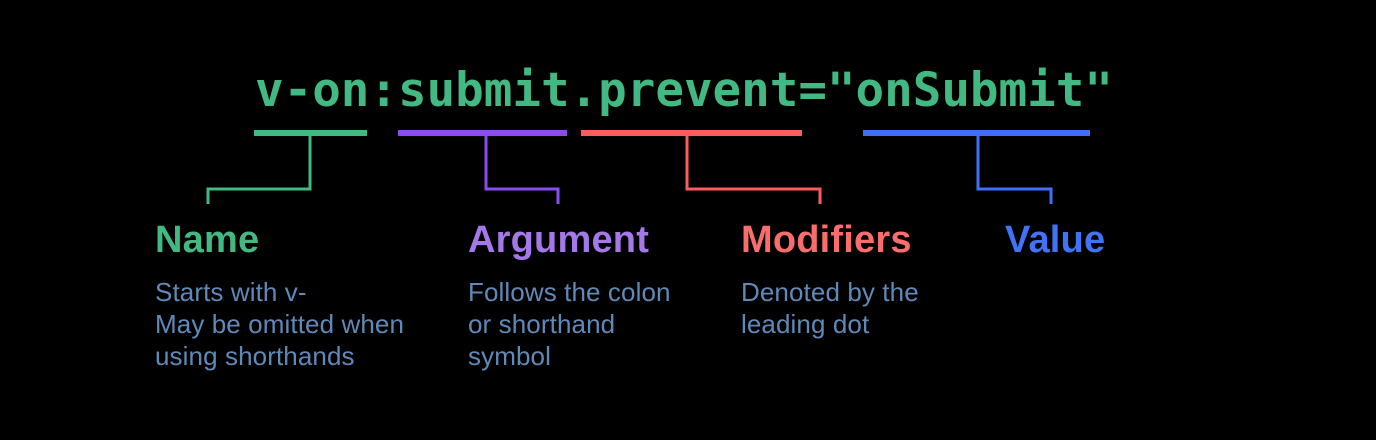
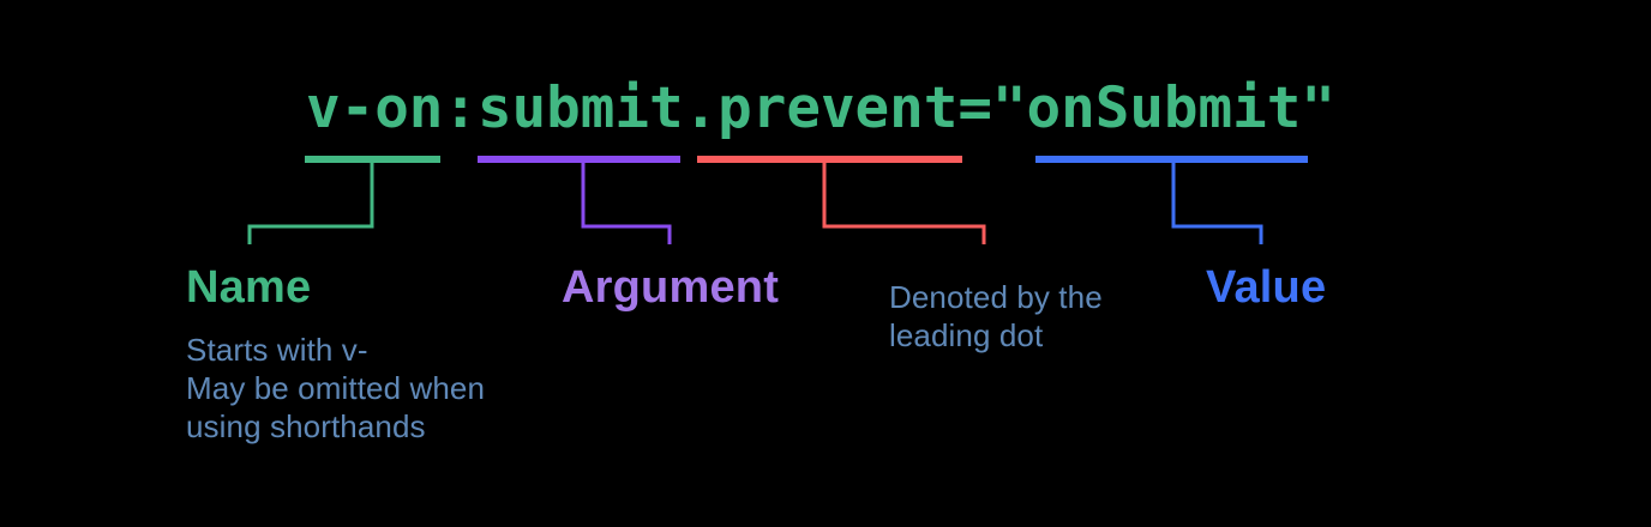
  v-on:submit.prevent="onSubmit"
  Name
  Starts with v-
  May be omitted when
  using shorthands
  Argument
- Follows the colon
- or shorthand
- symbol
- Modifiers
  Denoted by the
  leading dot
  Value
